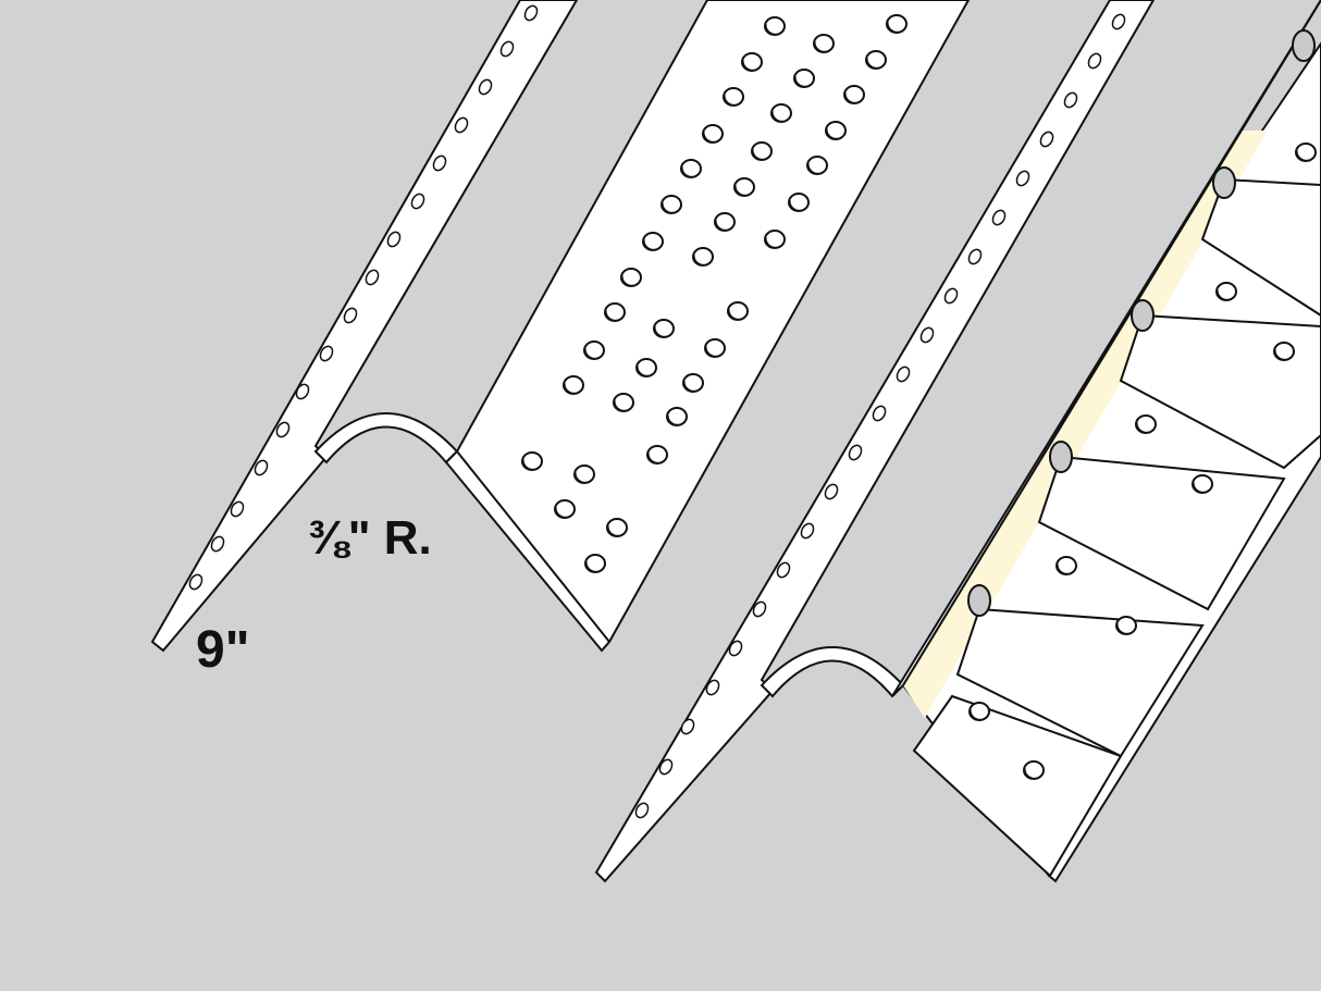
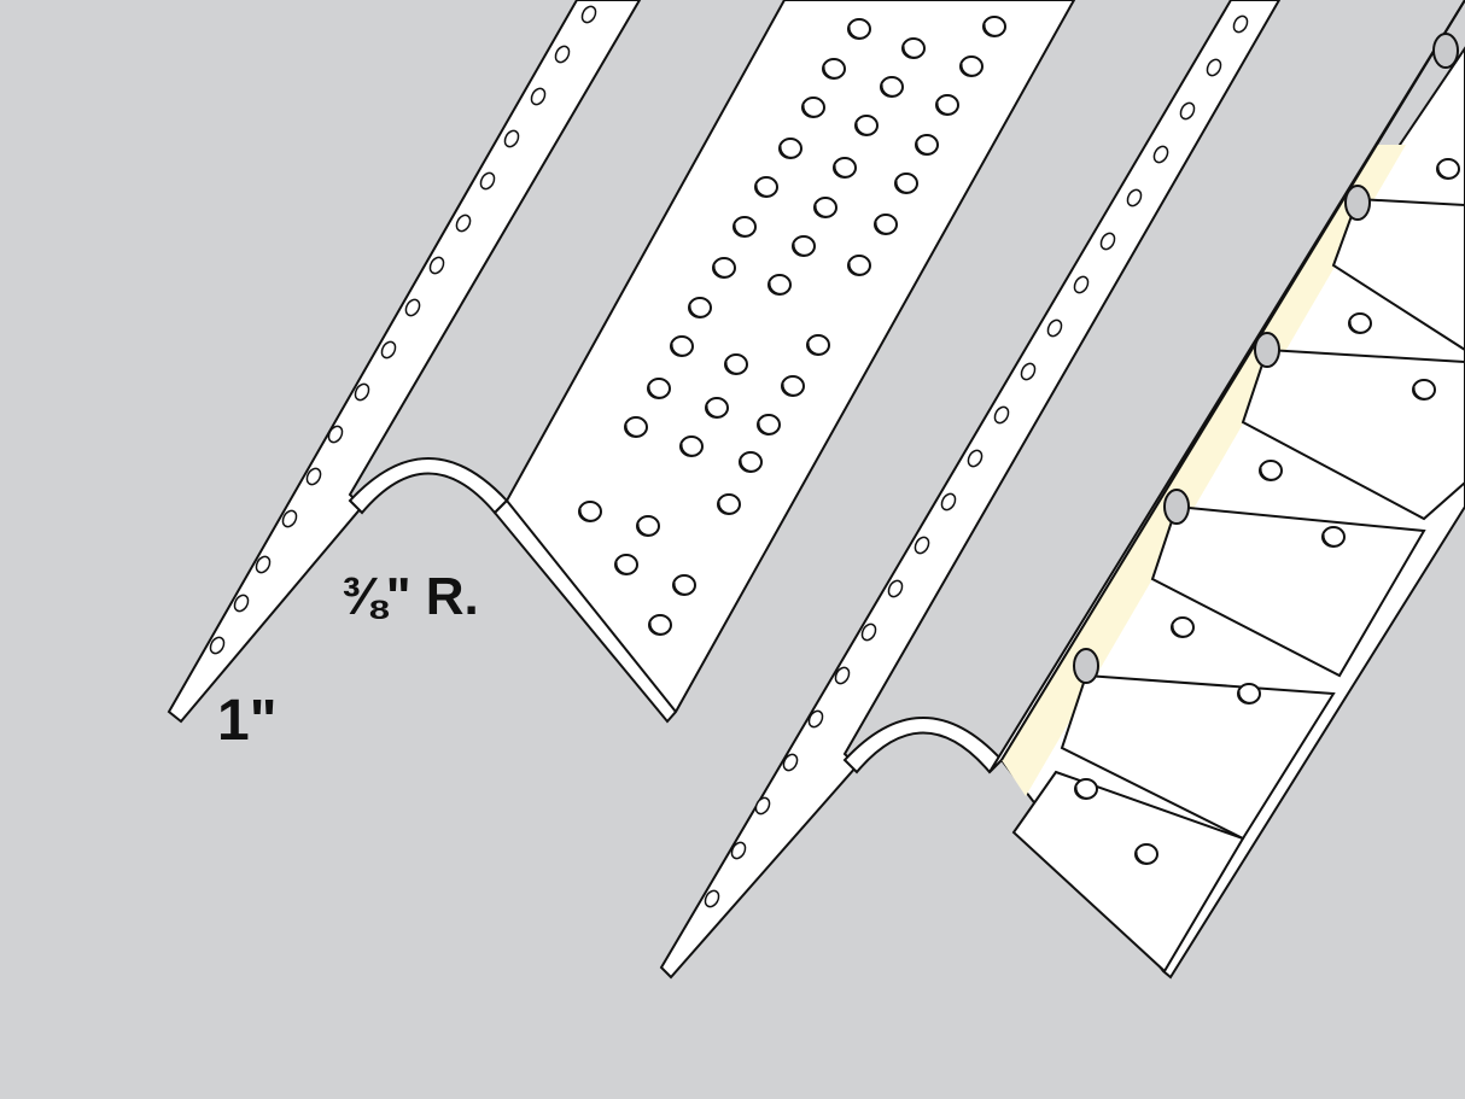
- 9"
+ 1"
  ⅜" R.
